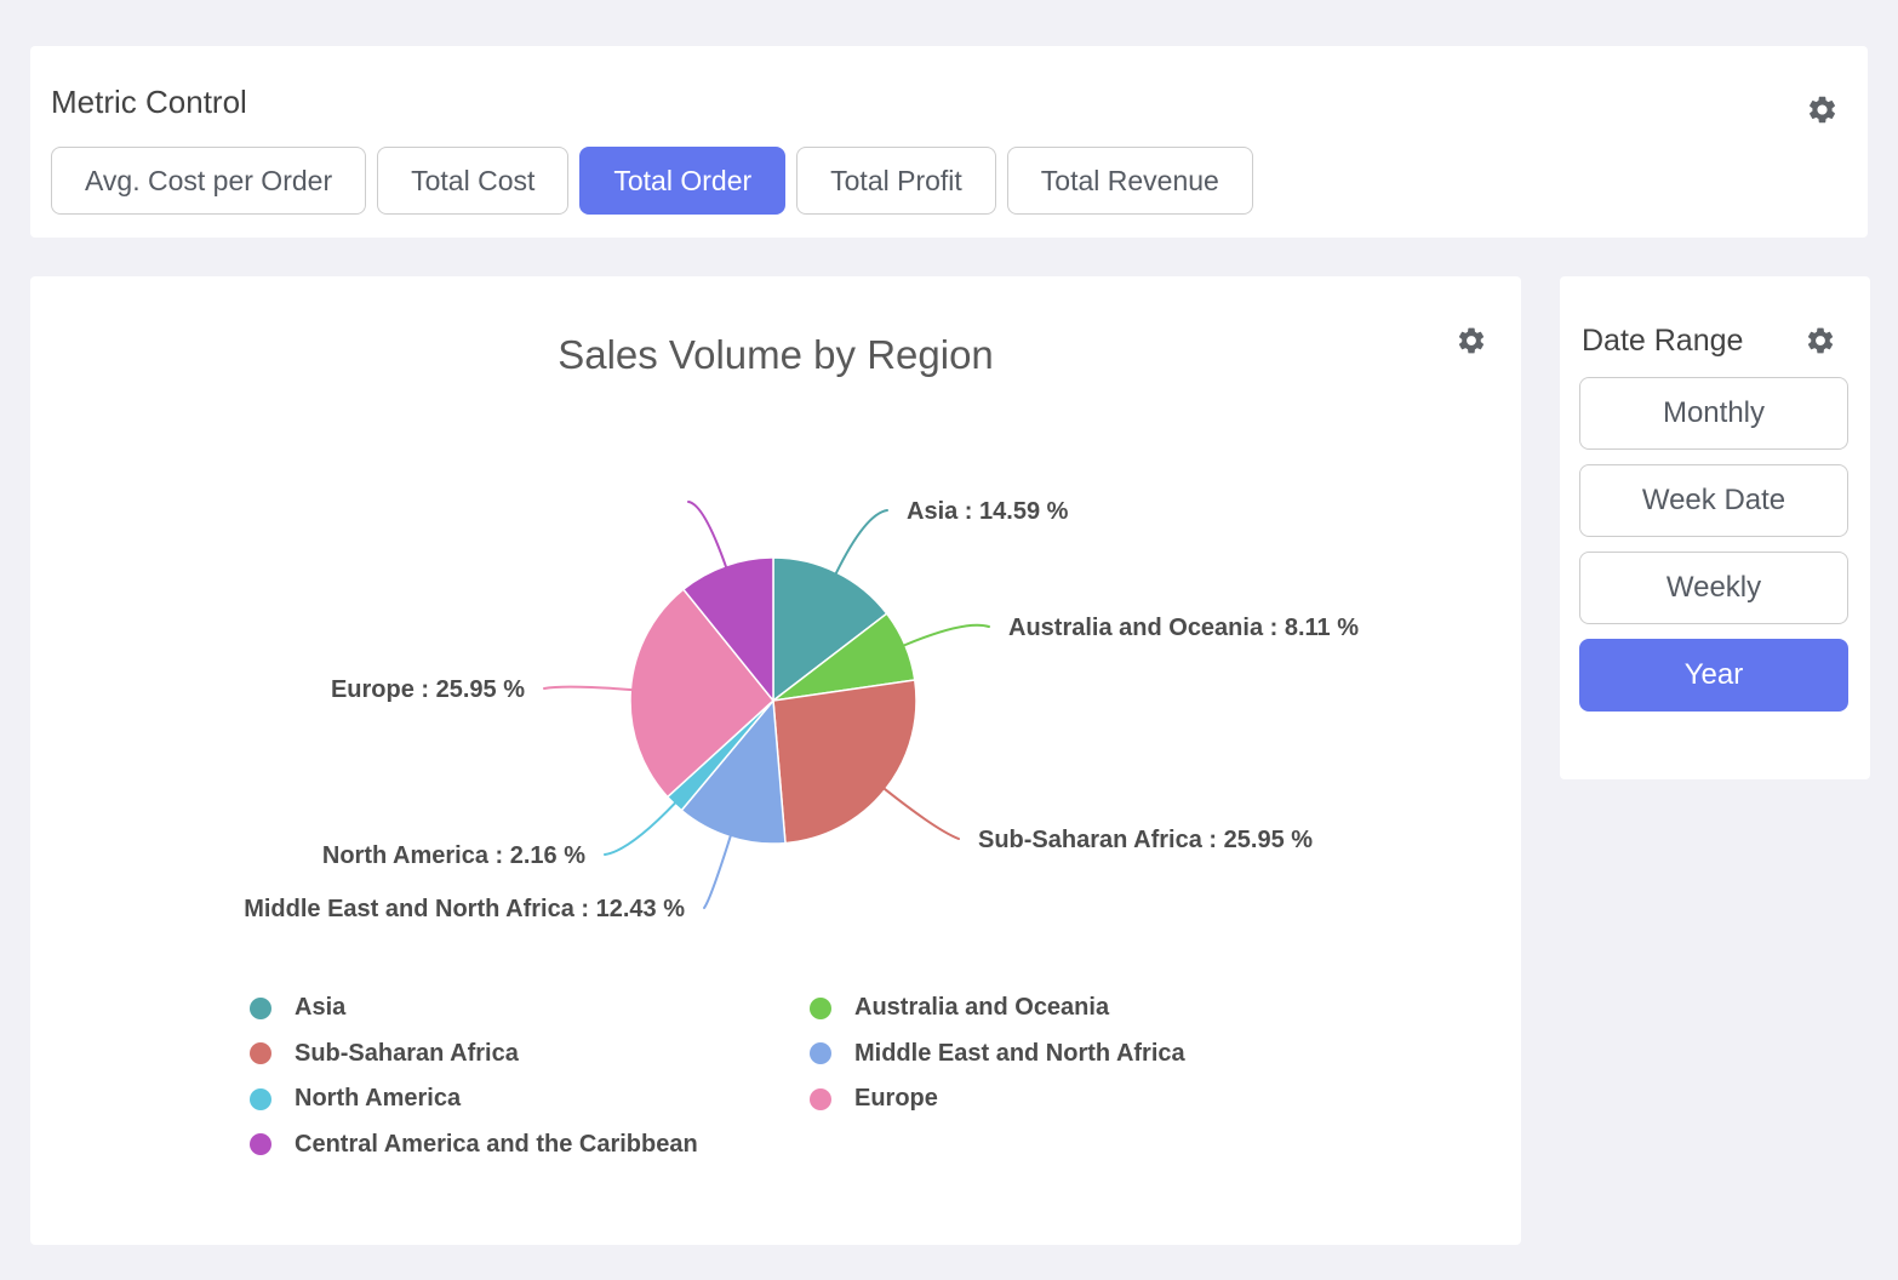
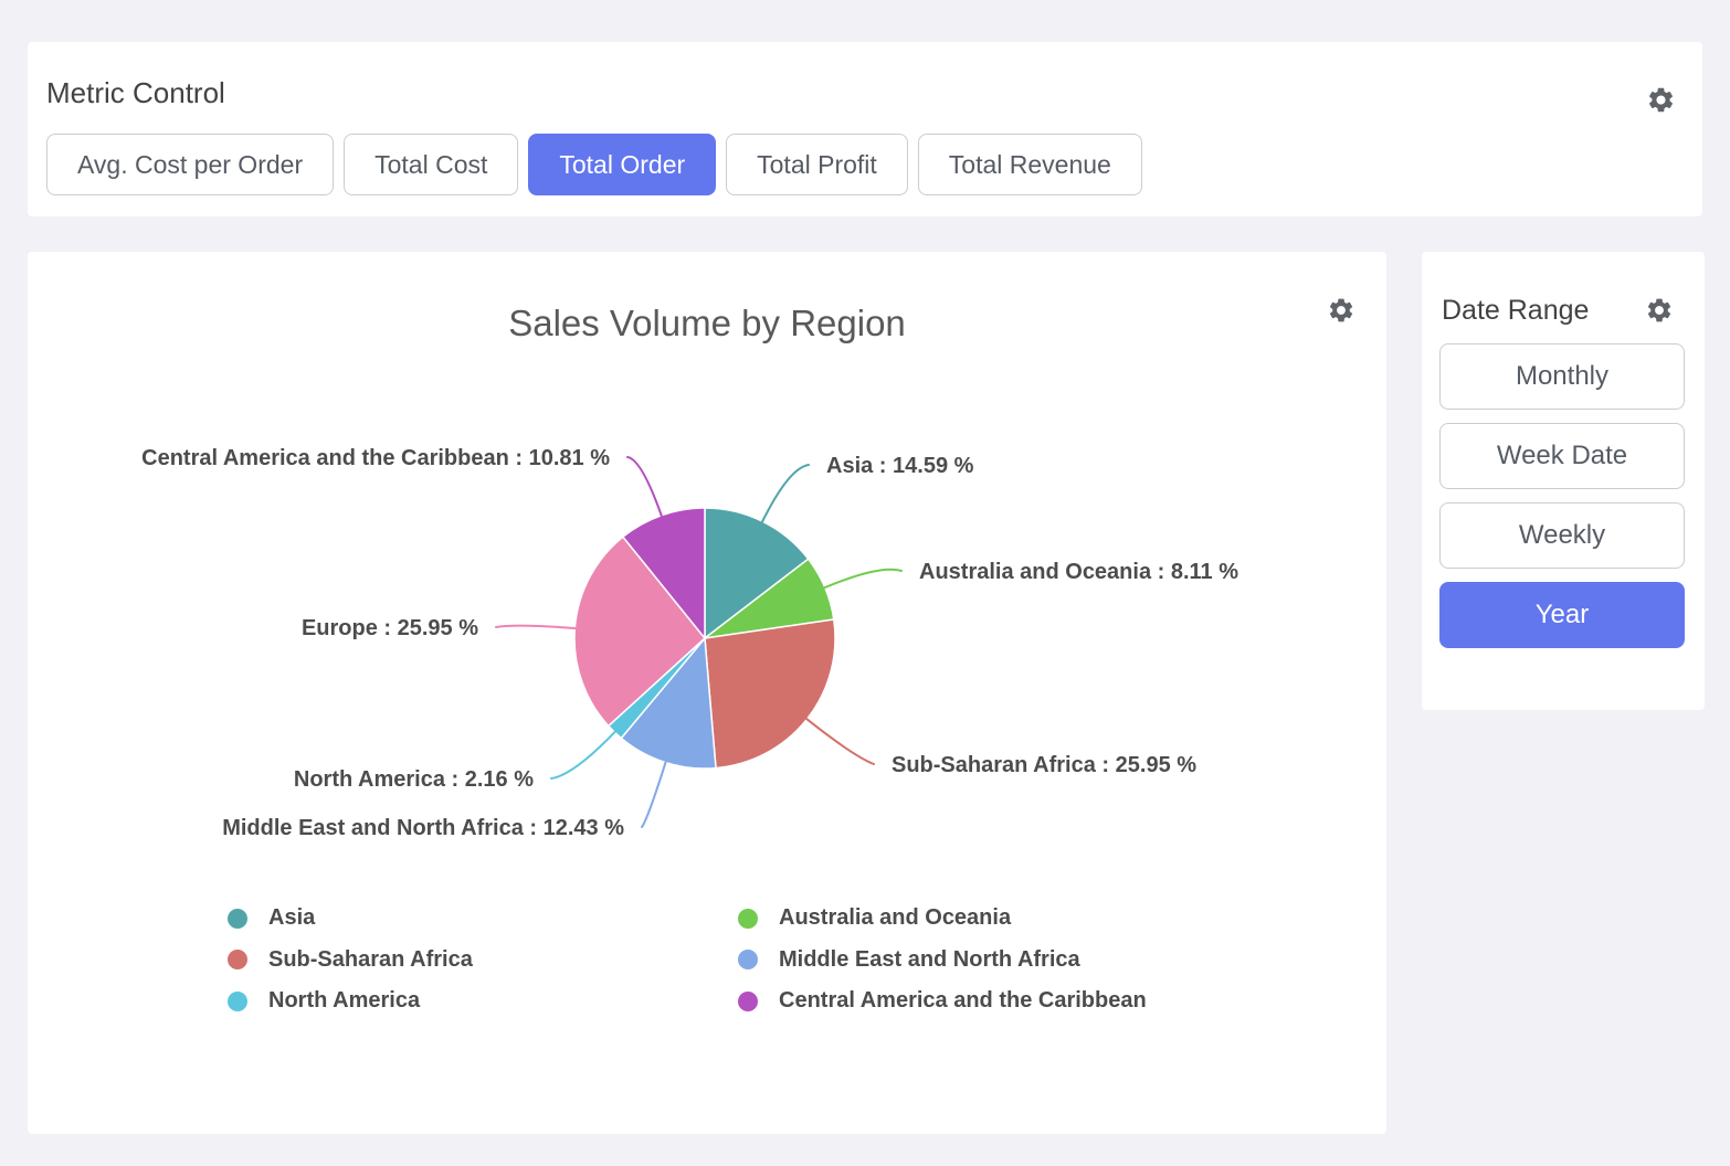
  Metric Control
  Avg. Cost per Order
  Total Cost
  Total Order
  Total Profit
  Total Revenue
  Sales Volume by Region
  Asia : 14.59 %
  Australia and Oceania : 8.11 %
  Sub-Saharan Africa : 25.95 %
  Middle East and North Africa : 12.43 %
  North America : 2.16 %
  Europe : 25.95 %
+ Central America and the Caribbean : 10.81 %
  Asia
  Australia and Oceania
  Sub-Saharan Africa
  Middle East and North Africa
  North America
- Europe
  Central America and the Caribbean
  Date Range
  Monthly
  Week Date
  Weekly
  Year
